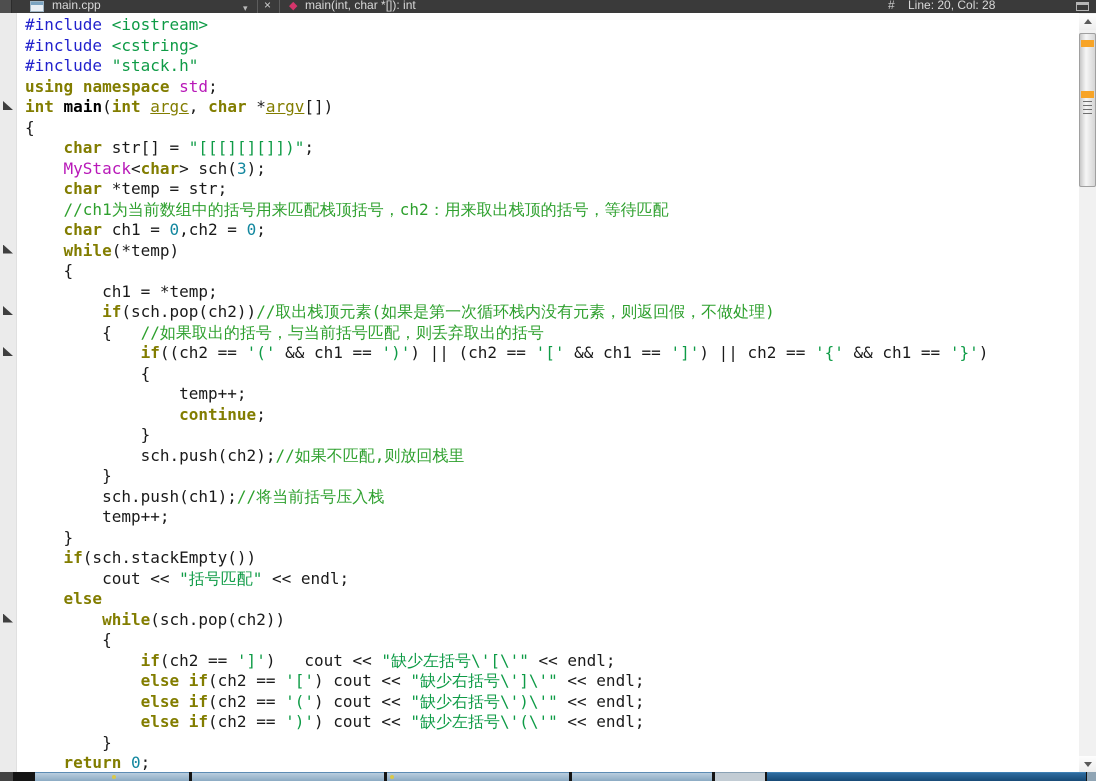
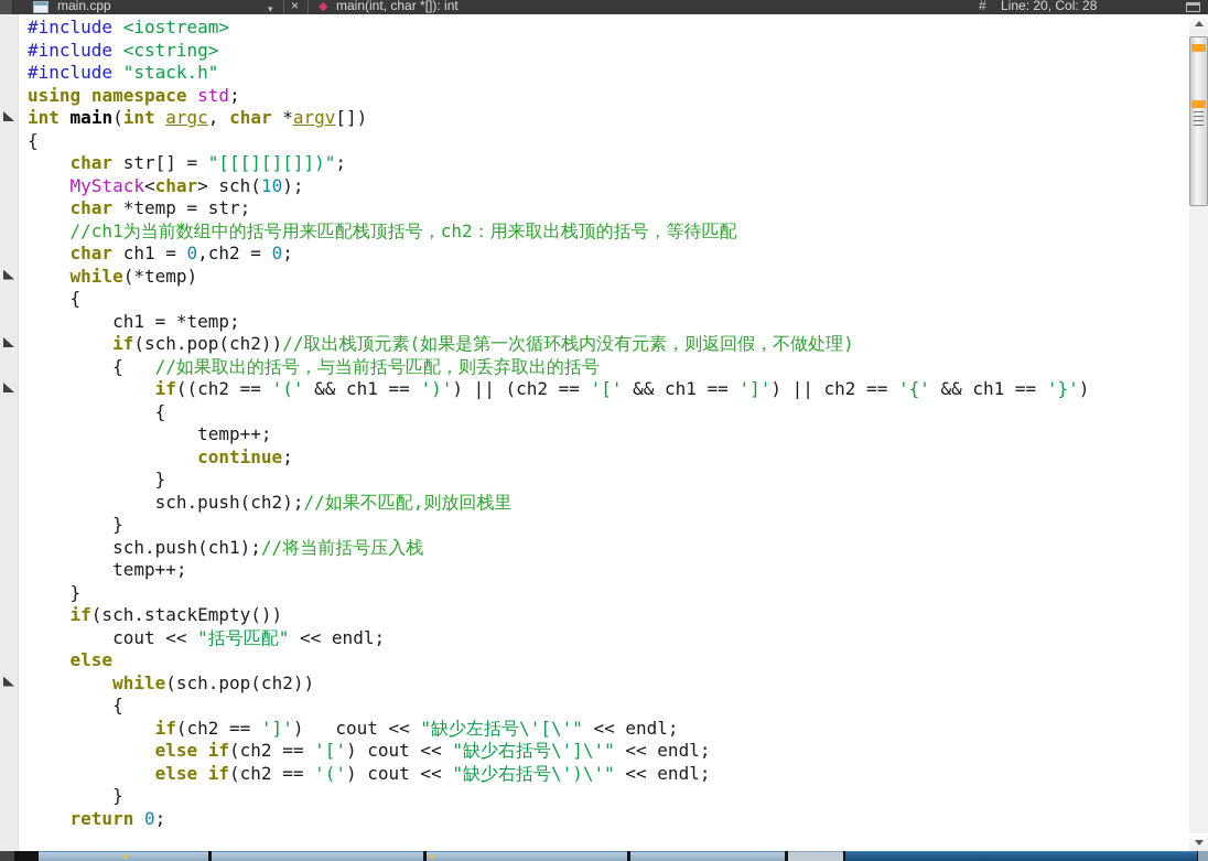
  main.cpp
  ▾
  ×
  ◆
  main(int, char *[]): int
  #
  Line: 20, Col: 28
  #include <iostream>
  #include <cstring>
  #include "stack.h"
  using namespace std;
  int main(int argc, char *argv[])
  {
  char str[] = "[[[][][]])";
- MyStack<char> sch(3);
+ MyStack<char> sch(10);
  char *temp = str;
  //ch1为当前数组中的括号用来匹配栈顶括号，ch2：用来取出栈顶的括号，等待匹配
  char ch1 = 0,ch2 = 0;
  while(*temp)
  {
  ch1 = *temp;
  if(sch.pop(ch2))//取出栈顶元素(如果是第一次循环栈内没有元素，则返回假，不做处理)
  { //如果取出的括号，与当前括号匹配，则丢弃取出的括号
  if((ch2 == '(' && ch1 == ')') || (ch2 == '[' && ch1 == ']') || ch2 == '{' && ch1 == '}')
  {
  temp++;
  continue;
  }
  sch.push(ch2);//如果不匹配,则放回栈里
  }
  sch.push(ch1);//将当前括号压入栈
  temp++;
  }
  if(sch.stackEmpty())
  cout << "括号匹配" << endl;
  else
  while(sch.pop(ch2))
  {
  if(ch2 == ']') cout << "缺少左括号\'[\'" << endl;
  else if(ch2 == '[') cout << "缺少右括号\']\'" << endl;
  else if(ch2 == '(') cout << "缺少右括号\')\'" << endl;
- else if(ch2 == ')') cout << "缺少左括号\'(\'" << endl;
  }
  return 0;
